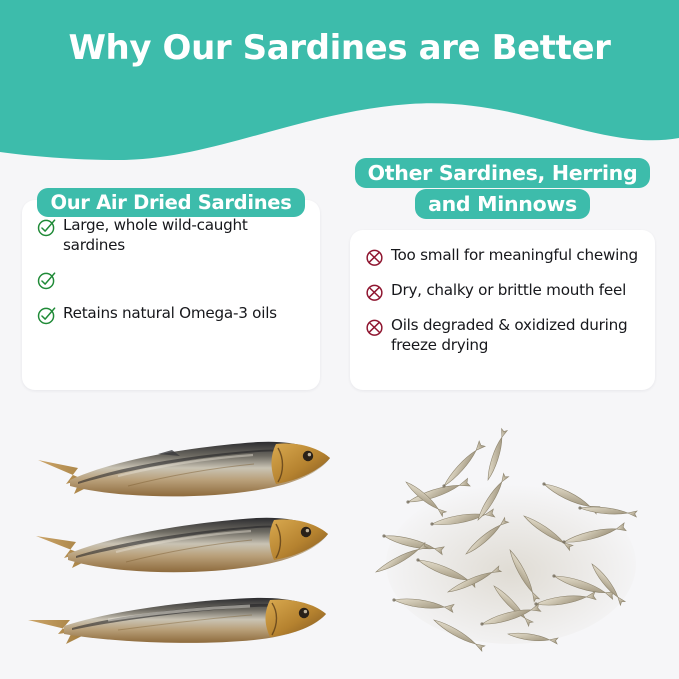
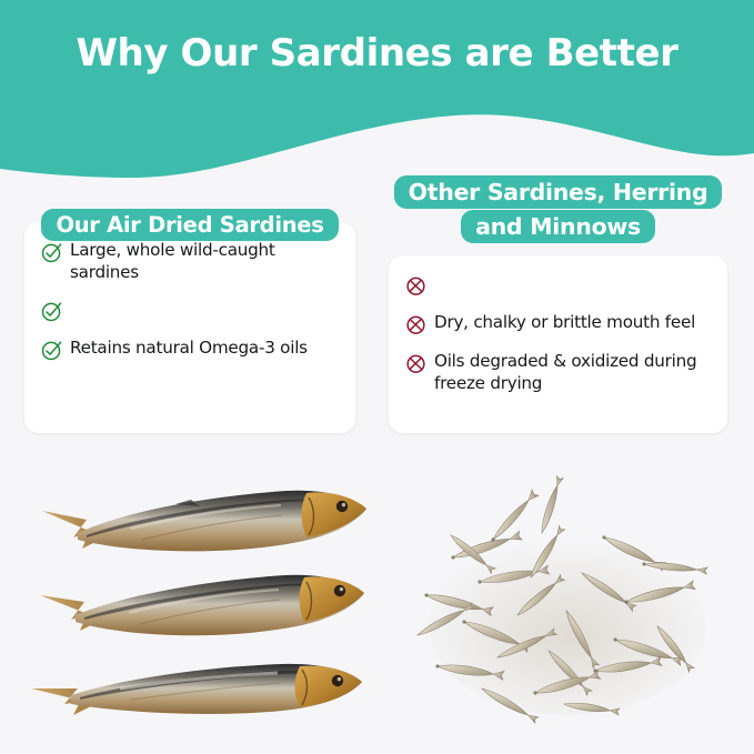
  Why Our Sardines are Better
  Large, whole wild-caught sardines
  Retains natural Omega-3 oils
  Our Air Dried Sardines
- Too small for meaningful chewing
  Dry, chalky or brittle mouth feel
  Oils degraded & oxidized during freeze drying
  Other Sardines, Herring and Minnows
